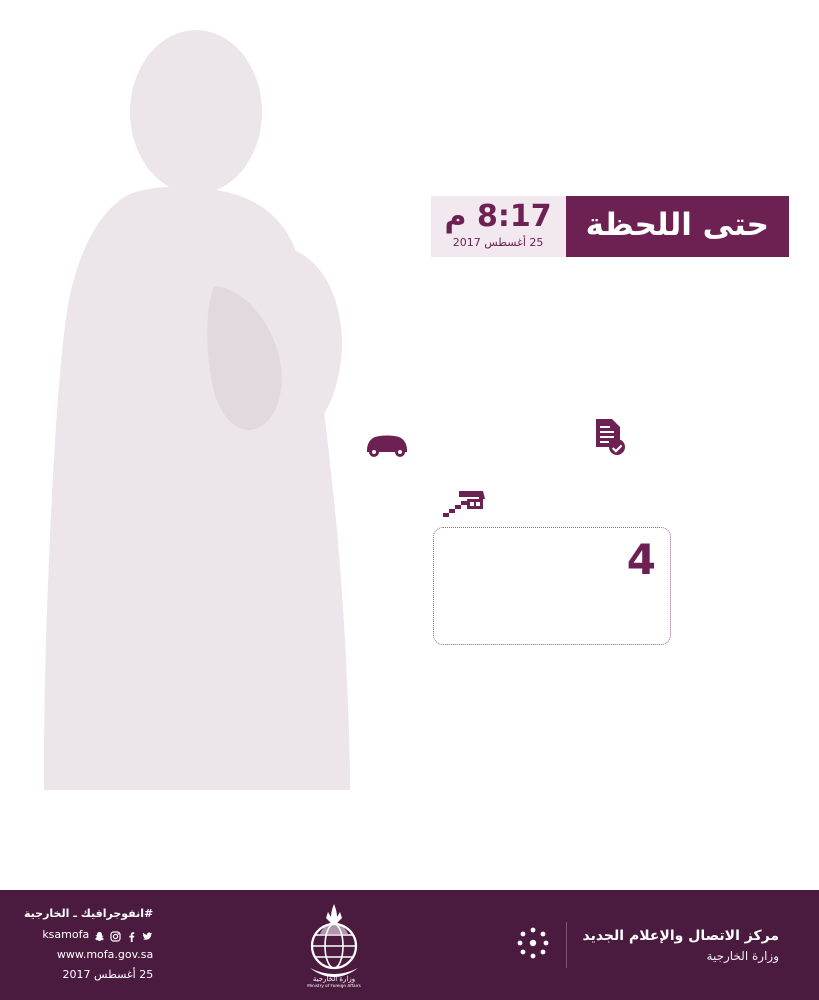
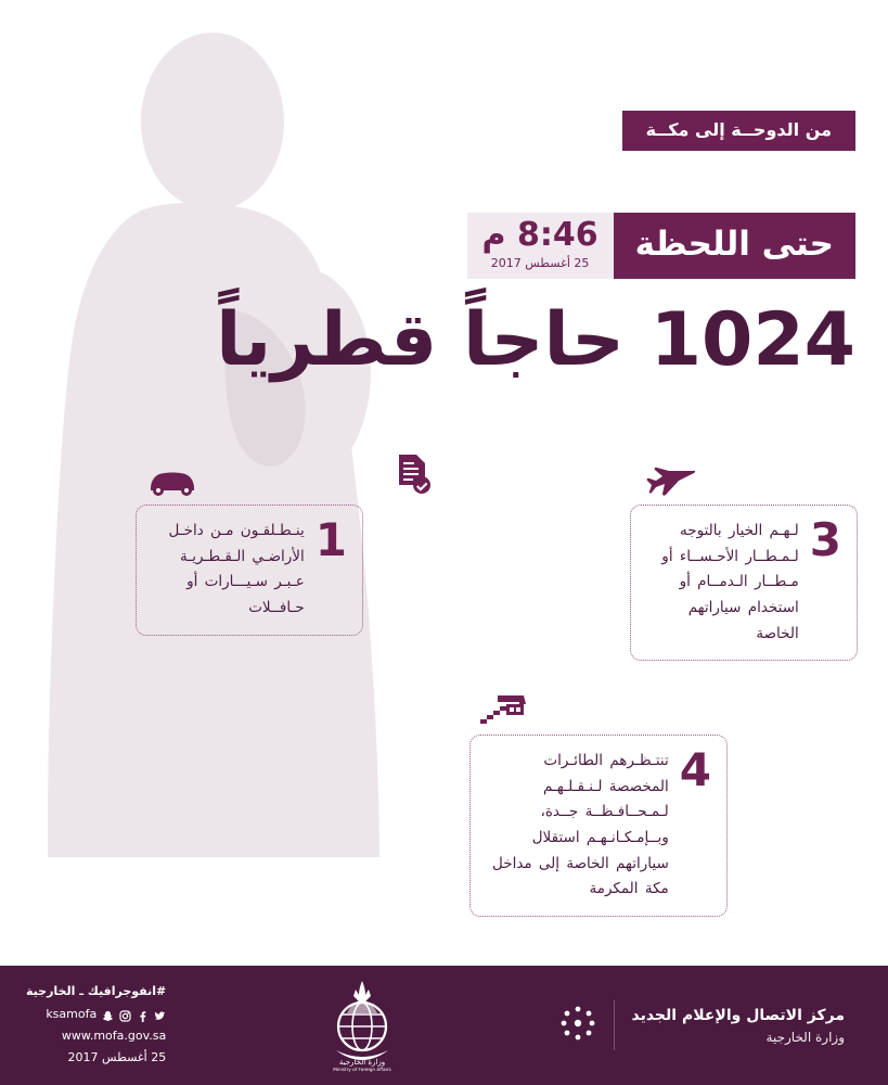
+ من الدوحــة إلى مكــة
  حتى اللحظة
- 8:17 م
+ 8:46 م
  25 أغسطس 2017
+ 1024 حاجاً قطرياً
+ 3
+ لـهـم الخيار بالتوجه لـمـطــار الأحـســاء أو مـطــار الـدمــام أو استخدام سياراتهم الخاصة
+ 1
+ ينـطـلقـون مـن داخـل الأراضـي الـقـطـريـة عـبـر سـيـــارات أو حـافــلات
  4
+ تنتـظـرهم الطائـرات المخصصة لـنـقـلـهـم لـمـحــافـظــة جــدة، وبــإمـكـانـهـم استقلال سياراتهم الخاصة إلى مداخل مكة المكرمة
  مركز الاتصال والإعلام الجديد
  وزارة الخارجية
  وزارة الخارجية
  #انفوجرافيك ـ الخارجية
  ksamofa
  www.mofa.gov.sa
  25 أغسطس 2017
